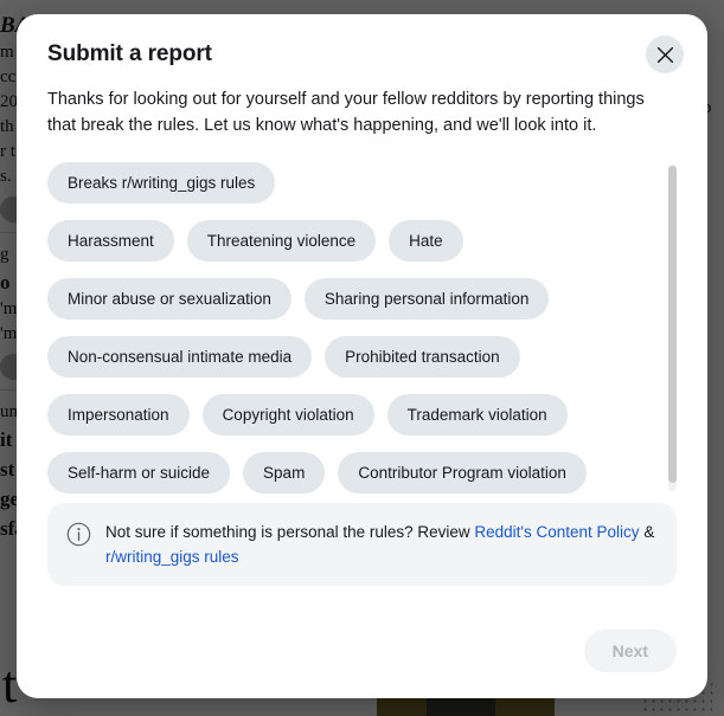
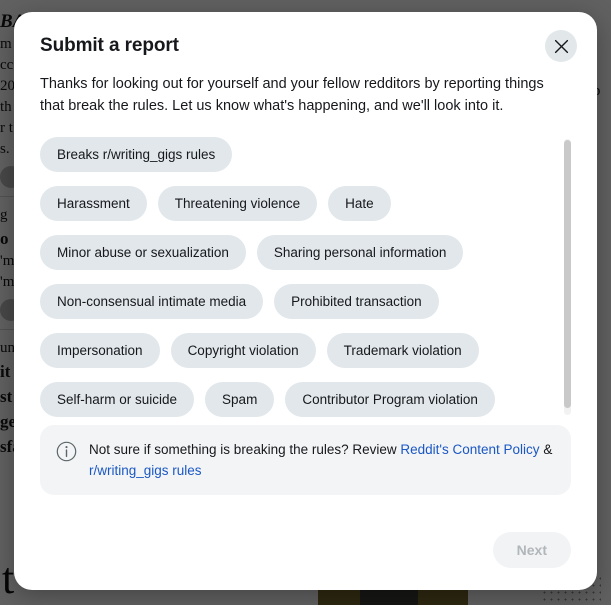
  m
  cc
  20
  th
  r t
  s.
  g
  o
  'm
  'm
  un
  it
  st
  ge
  t
  Submit a report
  Thanks for looking out for yourself and your fellow redditors by reporting things that break the rules. Let us know what's happening, and we'll look into it.
  Breaks r/writing_gigs rules
  Harassment
  Threatening violence
  Hate
  Minor abuse or sexualization
  Sharing personal information
  Non-consensual intimate media
  Prohibited transaction
  Impersonation
  Copyright violation
  Trademark violation
  Self-harm or suicide
  Spam
  Contributor Program violation
- Not sure if something is personal the rules? Review Reddit's Content Policy & r/writing_gigs rules
+ Not sure if something is breaking the rules? Review Reddit's Content Policy & r/writing_gigs rules
  Next
